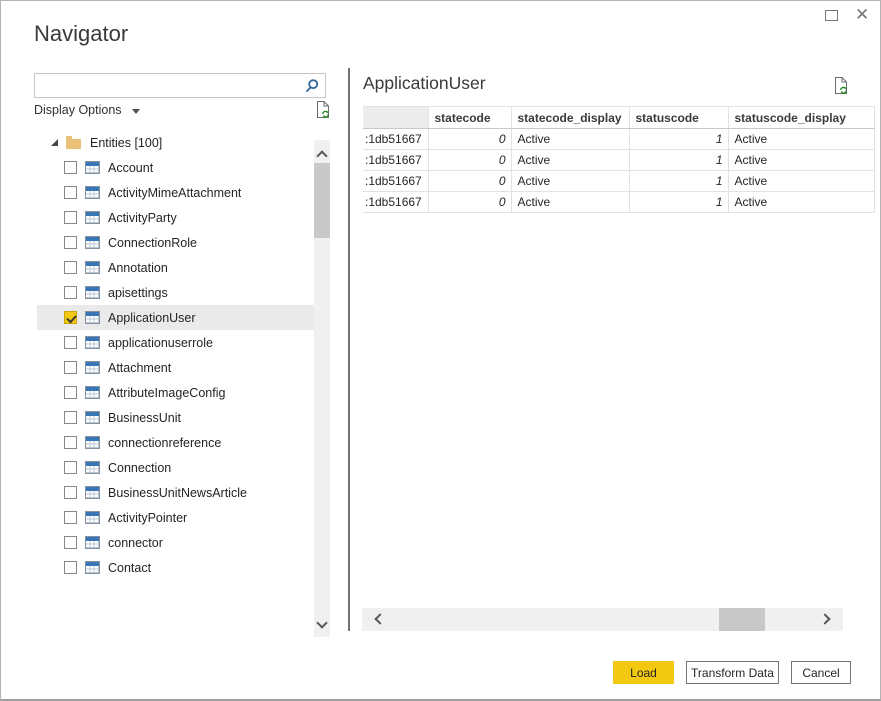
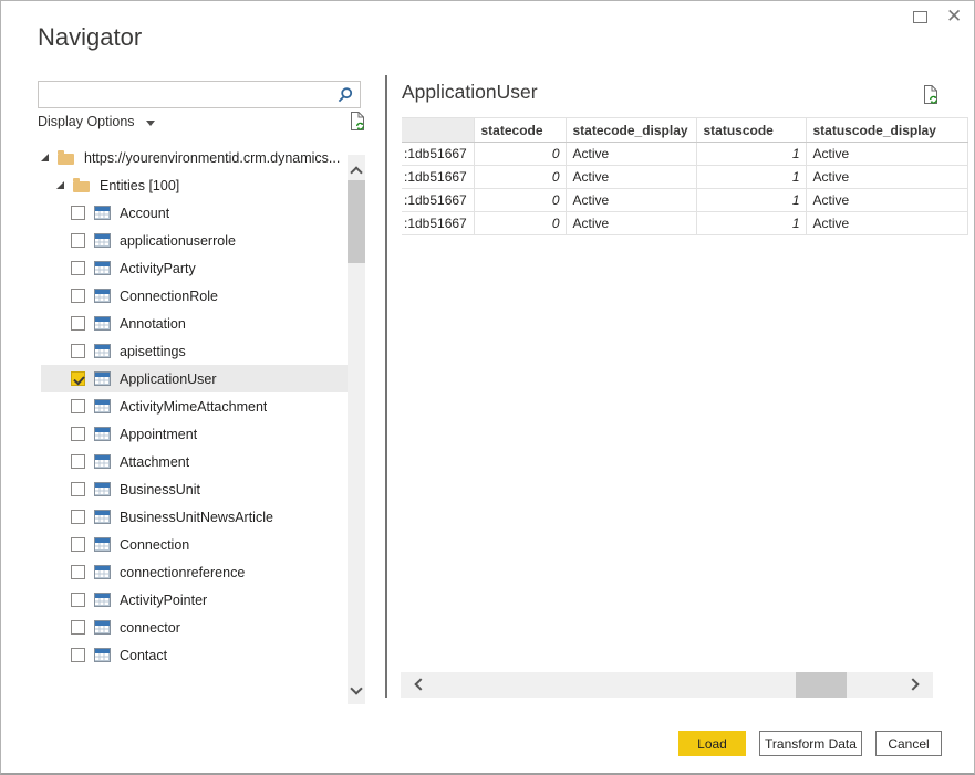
  ✕
  Navigator
  Display Options
+ https://yourenvironmentid.crm.dynamics...
  Entities [100]
  Account
- ActivityMimeAttachment
+ applicationuserrole
  ActivityParty
  ConnectionRole
  Annotation
  apisettings
  ApplicationUser
- applicationuserrole
+ ActivityMimeAttachment
+ Appointment
  Attachment
- AttributeImageConfig
  BusinessUnit
- connectionreference
+ BusinessUnitNewsArticle
  Connection
- BusinessUnitNewsArticle
+ connectionreference
  ActivityPointer
  connector
  Contact
  ApplicationUser
  	statecode	statecode_display	statuscode	statuscode_display
  :1db51667	0	Active	1	Active
  :1db51667	0	Active	1	Active
  :1db51667	0	Active	1	Active
  :1db51667	0	Active	1	Active
  Load
  Transform Data
  Cancel
